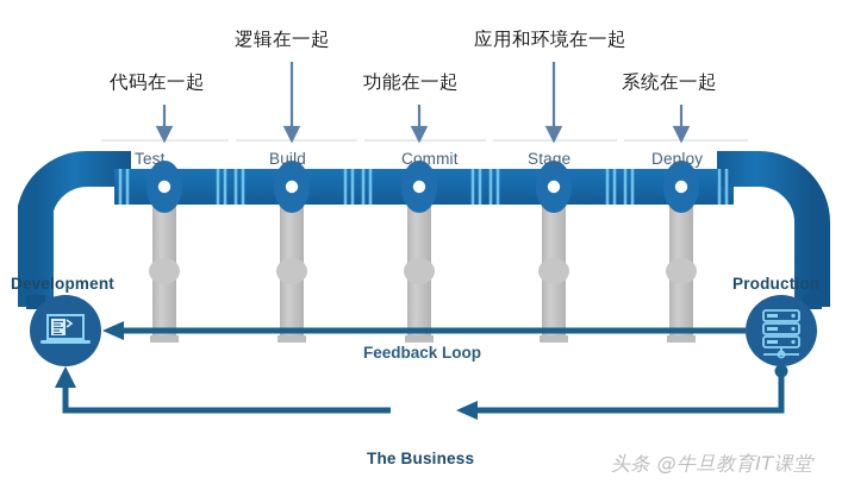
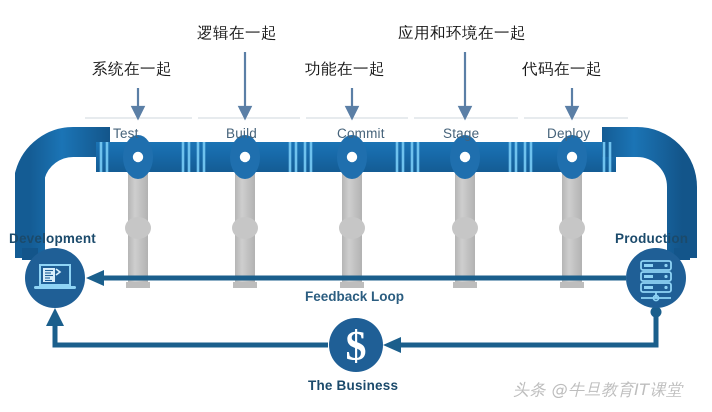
+ $
- 代码在一起
+ 系统在一起
  逻辑在一起
  功能在一起
  应用和环境在一起
- 系统在一起
+ 代码在一起
  Test
  Build
  Commit
  Stage
  Deploy
  Development
  Production
  The Business
  Feedback Loop
  头条 @牛旦教育IT课堂
